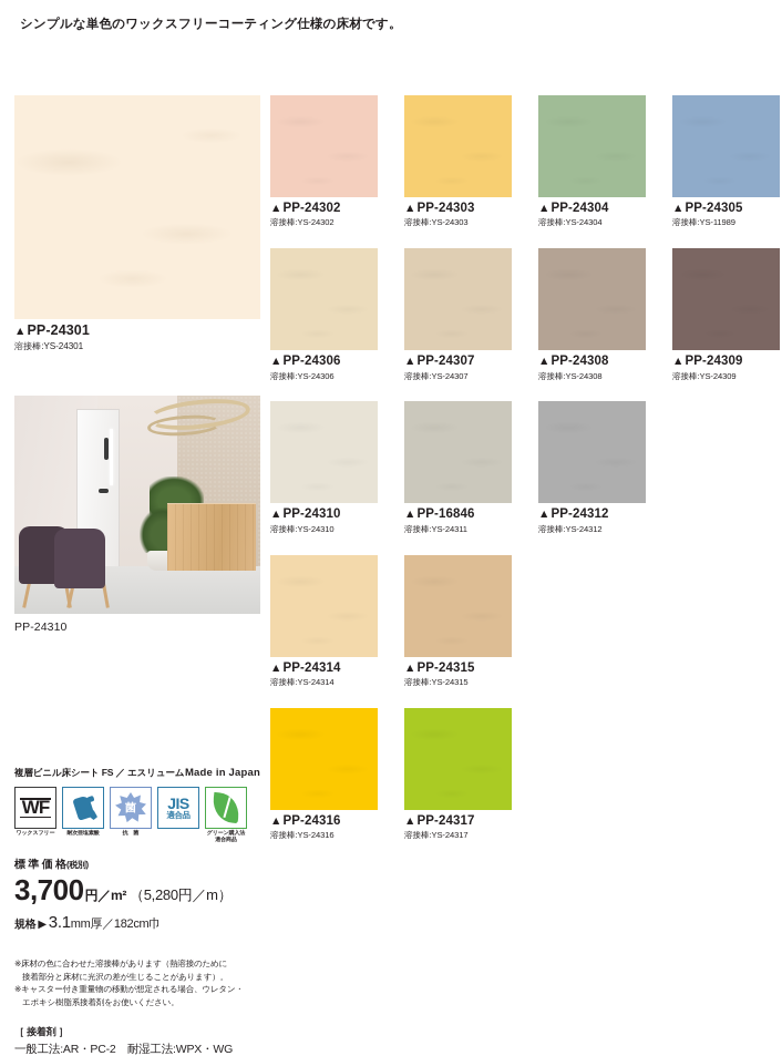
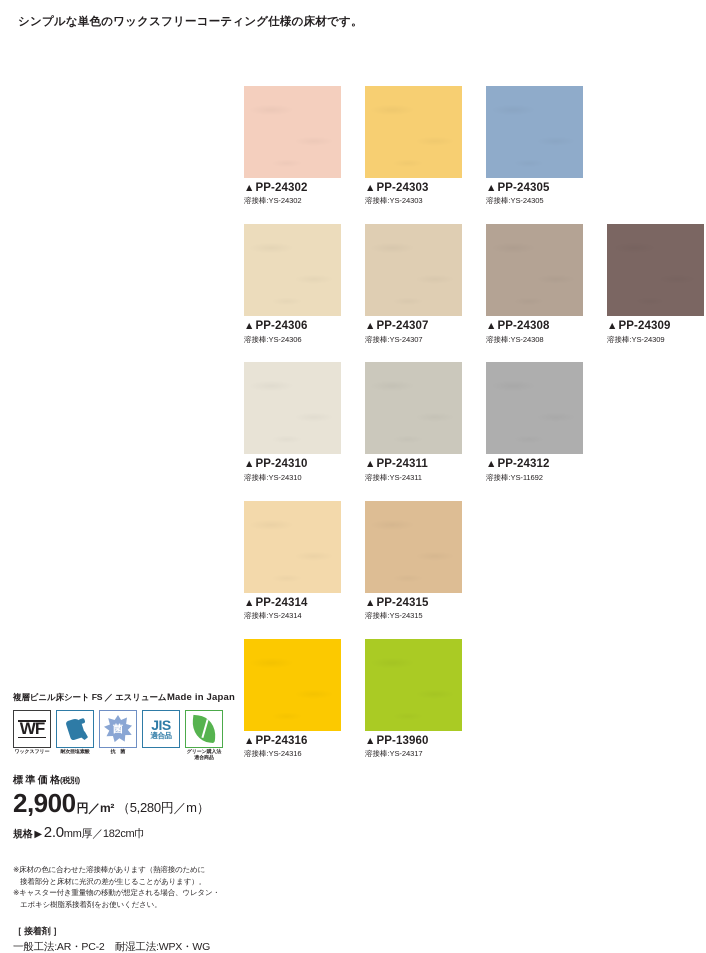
  シンプルな単色のワックスフリーコーティング仕様の床材です。
- ▲PP-24301
- 溶接棒:YS-24301
- PP-24310
  複層ビニル床シート FS ／ エスリューム
  Made in Japan
  WF
  菌
  JIS
  適合品
  標 準 価 格(税別)
- 3,700
+ 2,900
  円／m²
  （5,280円／m）
  規格
  ▶
- 3.1
+ 2.0
  mm厚
  ／
  182cm巾
  ※床材の色に合わせた溶接棒があります（熱溶接のために
  接着部分と床材に光沢の差が生じることがあります）。
  ※キャスター付き重量物の移動が想定される場合、ウレタン・
  エポキシ樹脂系接着剤をお使いください。
  ［ 接着剤 ］
  一般工法:AR・PC-2 耐湿工法:WPX・WG
  ▲PP-24302
  溶接棒:YS-24302
  ▲PP-24303
  溶接棒:YS-24303
- ▲PP-24304
- 溶接棒:YS-24304
  ▲PP-24305
- 溶接棒:YS-11989
+ 溶接棒:YS-24305
  ▲PP-24306
  溶接棒:YS-24306
  ▲PP-24307
  溶接棒:YS-24307
  ▲PP-24308
  溶接棒:YS-24308
  ▲PP-24309
  溶接棒:YS-24309
  ▲PP-24310
  溶接棒:YS-24310
- ▲PP-16846
+ ▲PP-24311
  溶接棒:YS-24311
  ▲PP-24312
- 溶接棒:YS-24312
+ 溶接棒:YS-11692
  ▲PP-24314
  溶接棒:YS-24314
  ▲PP-24315
  溶接棒:YS-24315
  ▲PP-24316
  溶接棒:YS-24316
- ▲PP-24317
+ ▲PP-13960
  溶接棒:YS-24317
